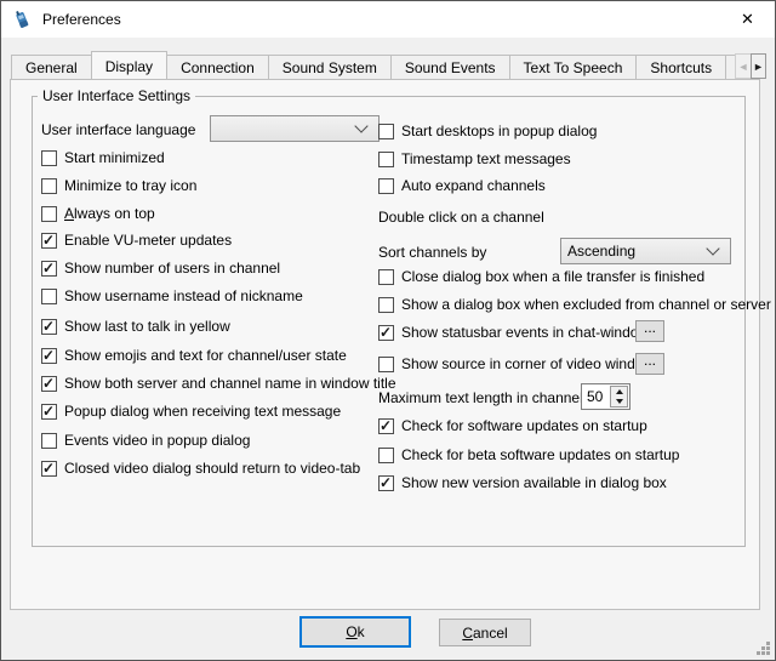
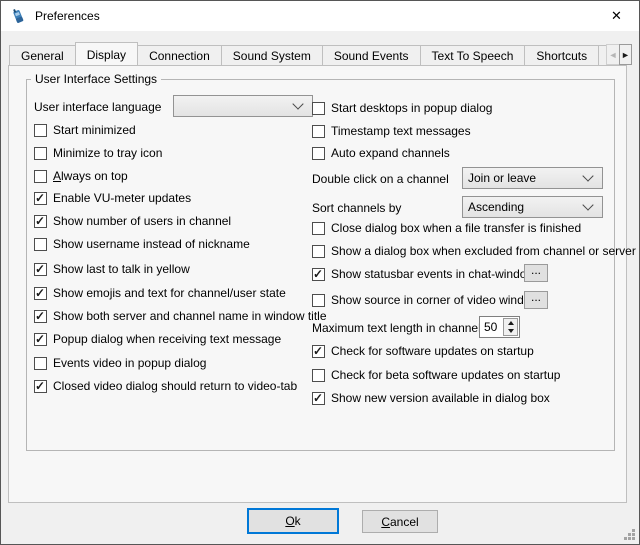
  Preferences
  ✕
  General
  Display
  Connection
  Sound System
  Sound Events
  Text To Speech
  Shortcuts
  ◄
  ►
  User Interface Settings
  User interface language
  Start minimized
  Minimize to tray icon
  Always on top
  Enable VU-meter updates
  Show number of users in channel
  Show username instead of nickname
  Show last to talk in yellow
  Show emojis and text for channel/user state
  Show both server and channel name in window title
  Popup dialog when receiving text message
  Events video in popup dialog
  Closed video dialog should return to video-tab
  Start desktops in popup dialog
  Timestamp text messages
  Auto expand channels
  Double click on a channel
+ Join or leave
  Sort channels by
  Ascending
  Close dialog box when a file transfer is finished
  Show a dialog box when excluded from channel or server
  Show statusbar events in chat-wind
  ...
  Show source in corner of video wind
  ...
  Maximum text length in channe
  50
  Check for software updates on startup
  Check for beta software updates on startup
  Show new version available in dialog box
  Ok
  Cancel
